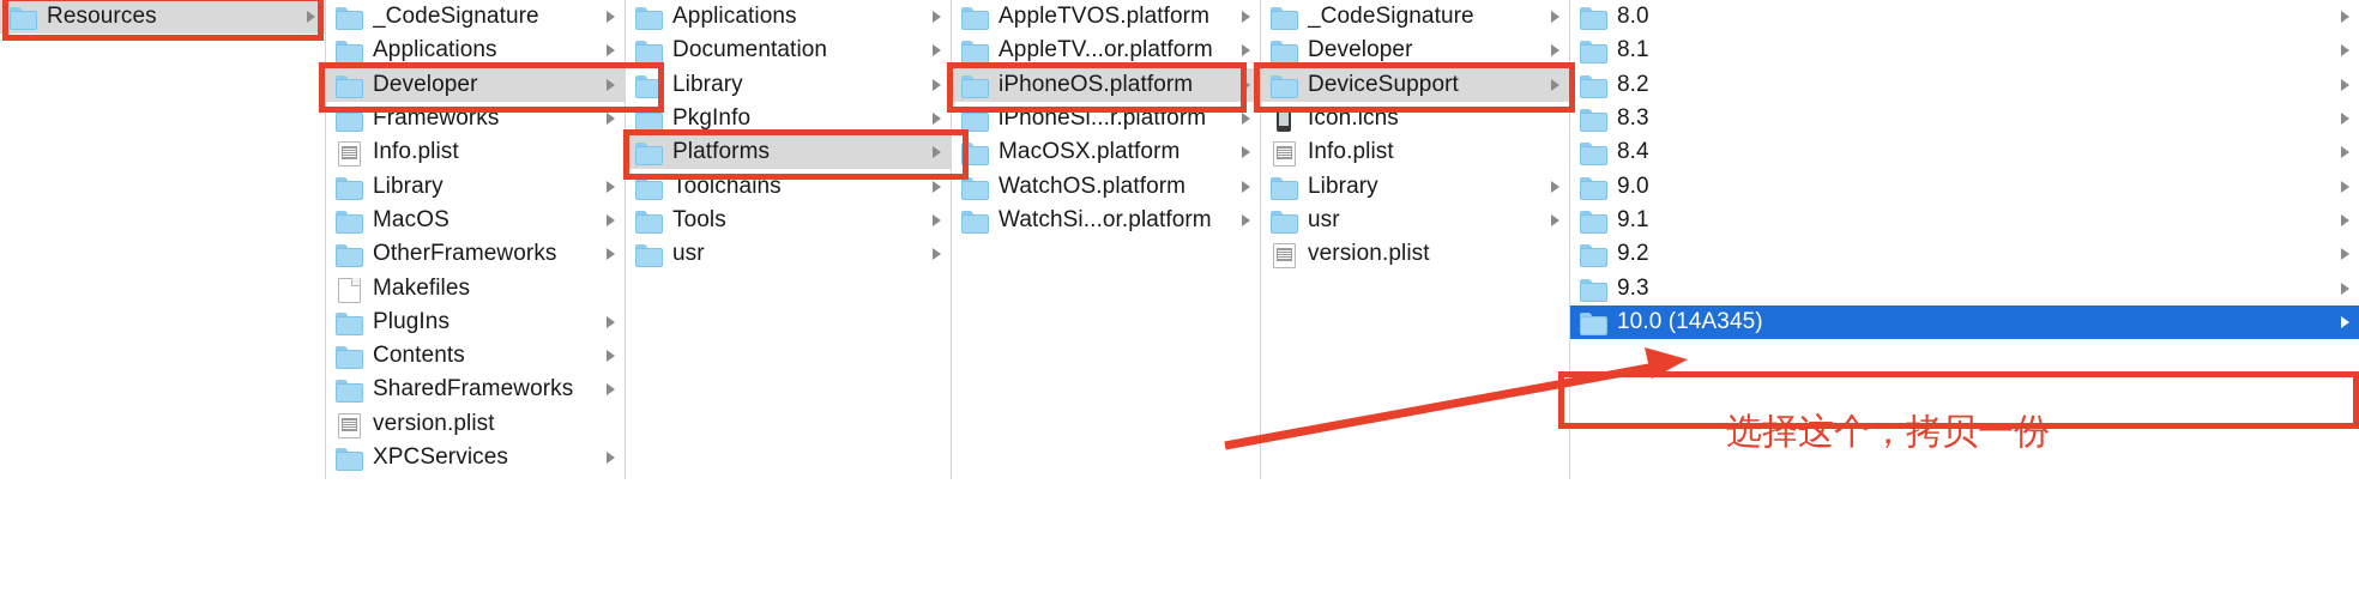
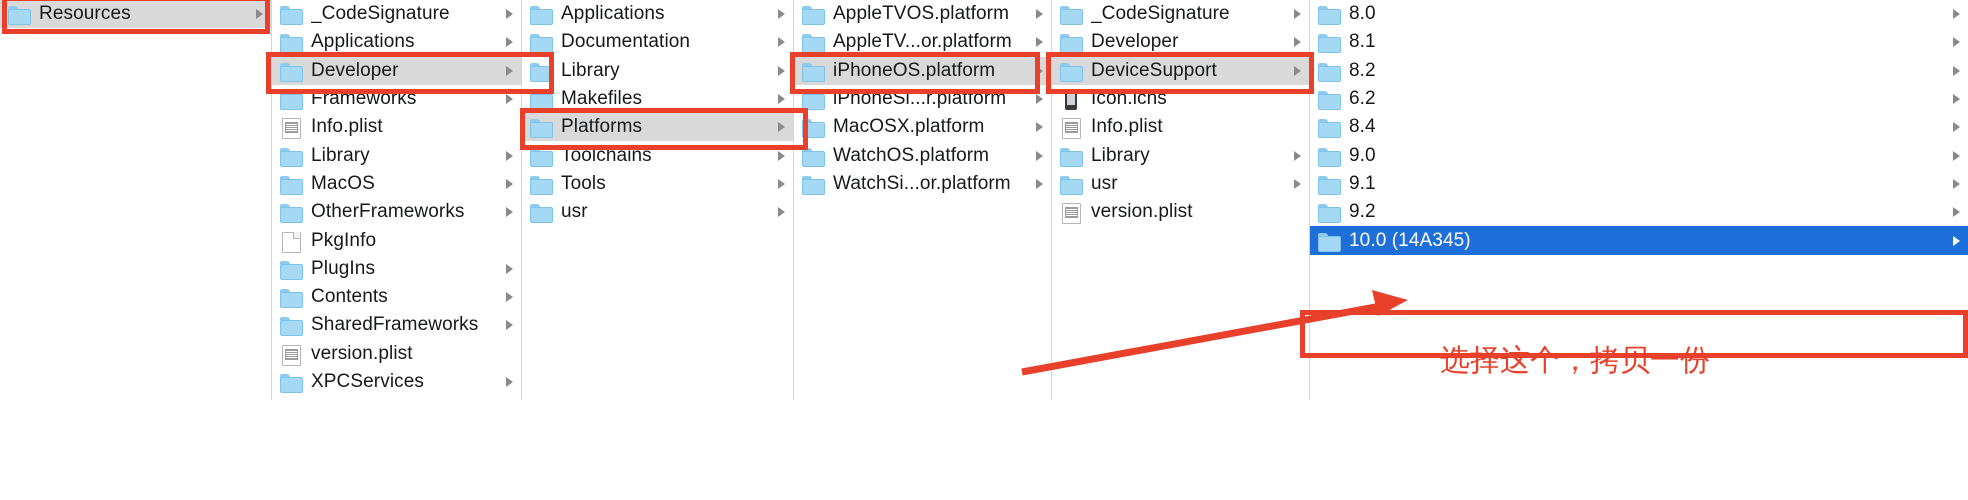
  Resources
  _CodeSignature
  Applications
  Developer
  Frameworks
  Info.plist
  Library
  MacOS
  OtherFrameworks
- Makefiles
+ PkgInfo
  PlugIns
  Contents
  SharedFrameworks
  version.plist
  XPCServices
  Applications
  Documentation
  Library
- PkgInfo
+ Makefiles
  Platforms
  Toolchains
  Tools
  usr
  AppleTVOS.platform
  AppleTV...or.platform
  iPhoneOS.platform
  iPhoneSi...r.platform
  MacOSX.platform
  WatchOS.platform
  WatchSi...or.platform
  _CodeSignature
  Developer
  DeviceSupport
  Icon.icns
  Info.plist
  Library
  usr
  version.plist
  8.0
  8.1
  8.2
- 8.3
+ 6.2
  8.4
  9.0
  9.1
  9.2
- 9.3
  10.0 (14A345)
  选择这个，拷贝一份
